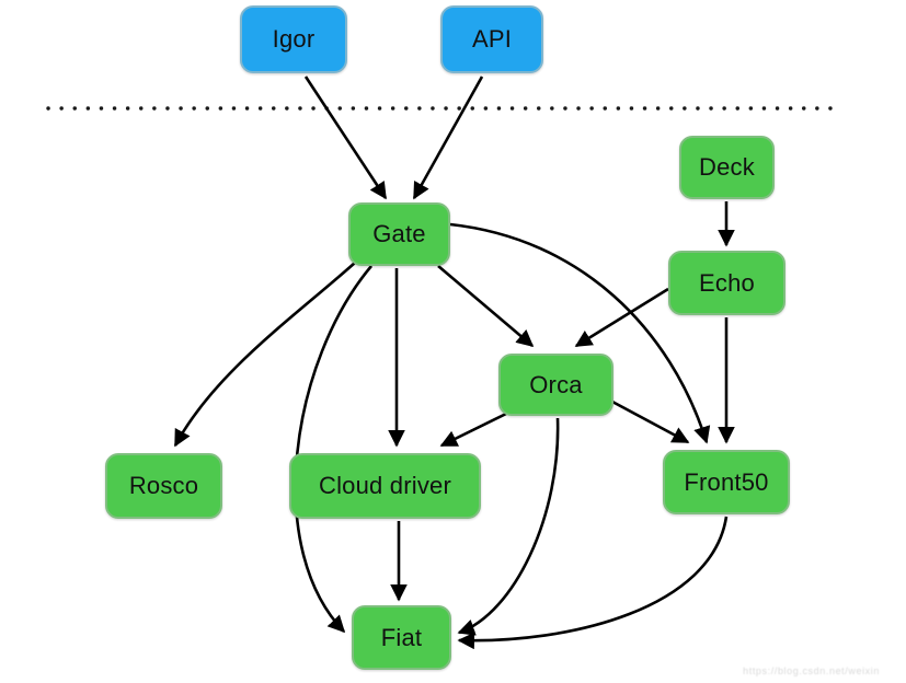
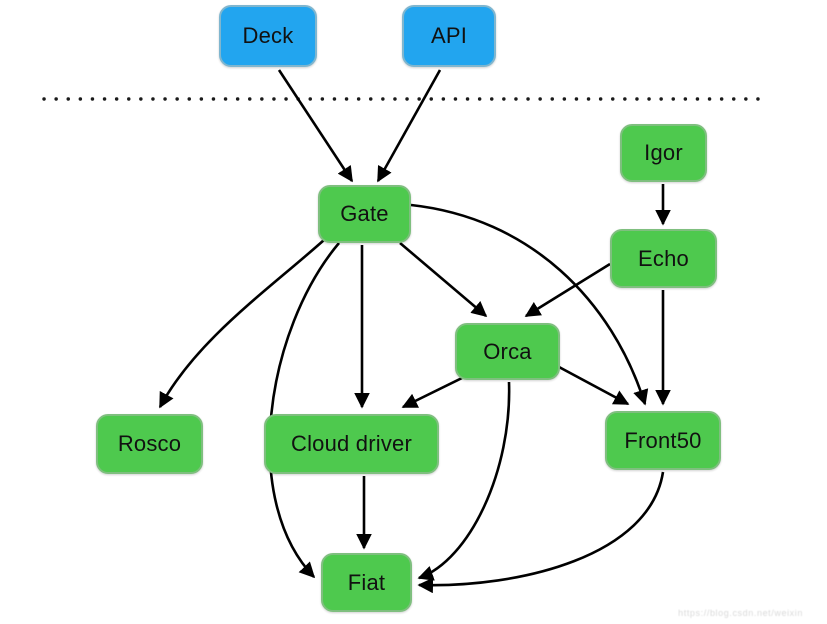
- Igor
+ Deck
  API
  Gate
- Deck
+ Igor
  Echo
  Orca
  Rosco
  Cloud driver
  Front50
  Fiat
